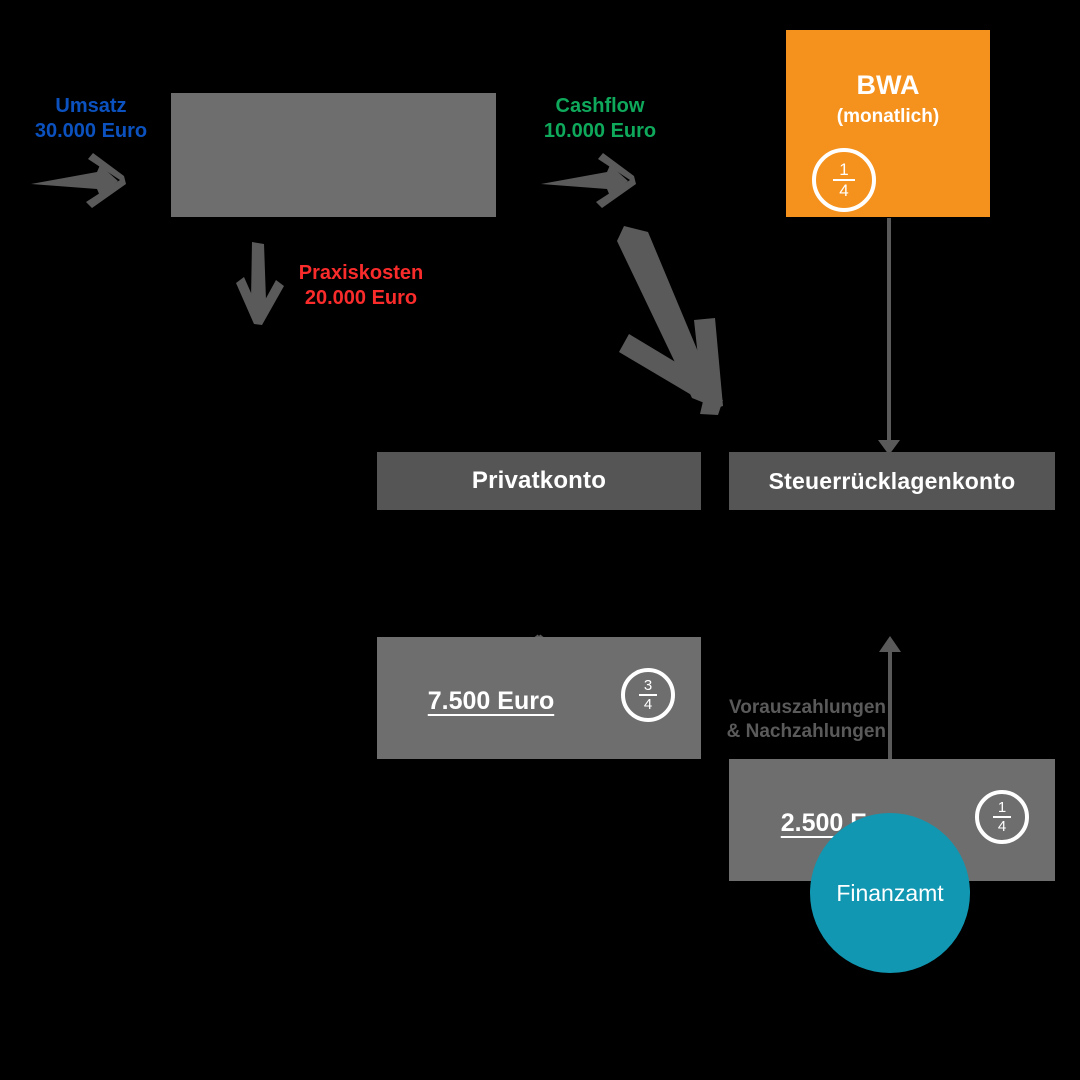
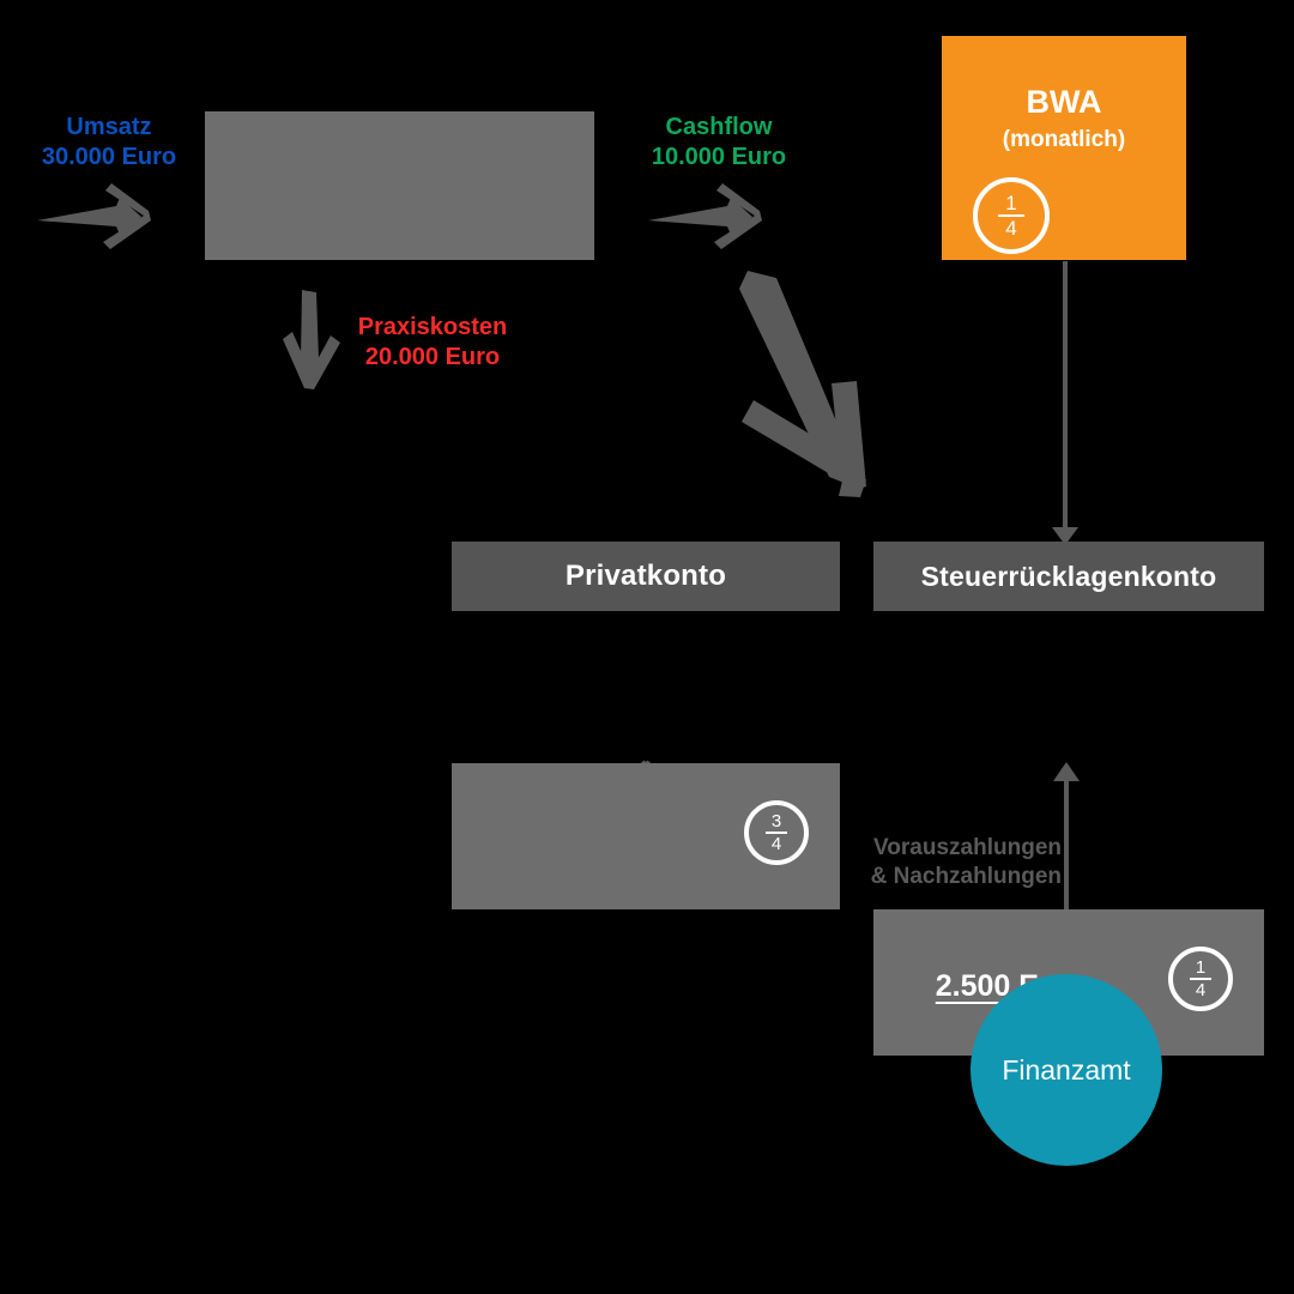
  Privatkonto
- 7.500 Euro
  3
  4
  Steuerrücklagenkonto
  1
  4
  BWA
  (monatlich)
  1
  4
  Finanzamt
  Umsatz
  30.000 Euro
  Cashflow
  10.000 Euro
  Praxiskosten
  20.000 Euro
  Vorauszahlungen
  & Nachzahlungen
